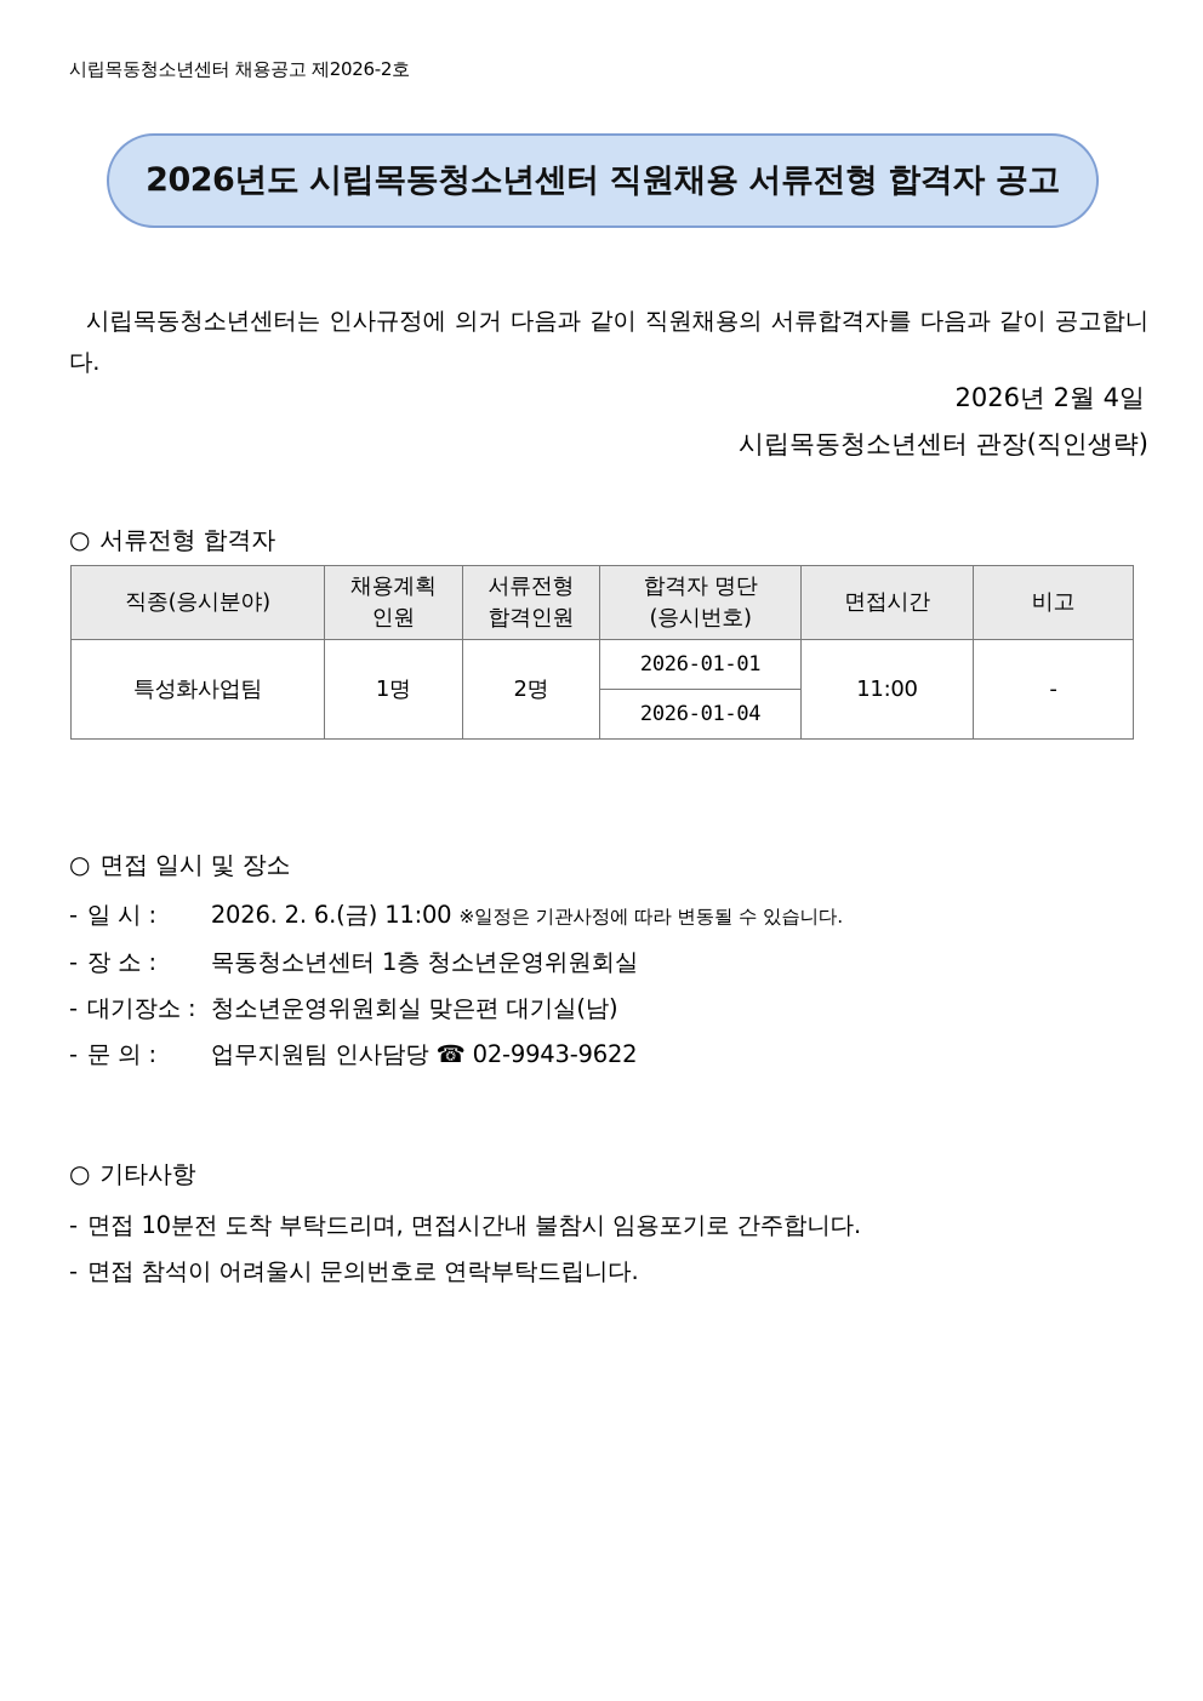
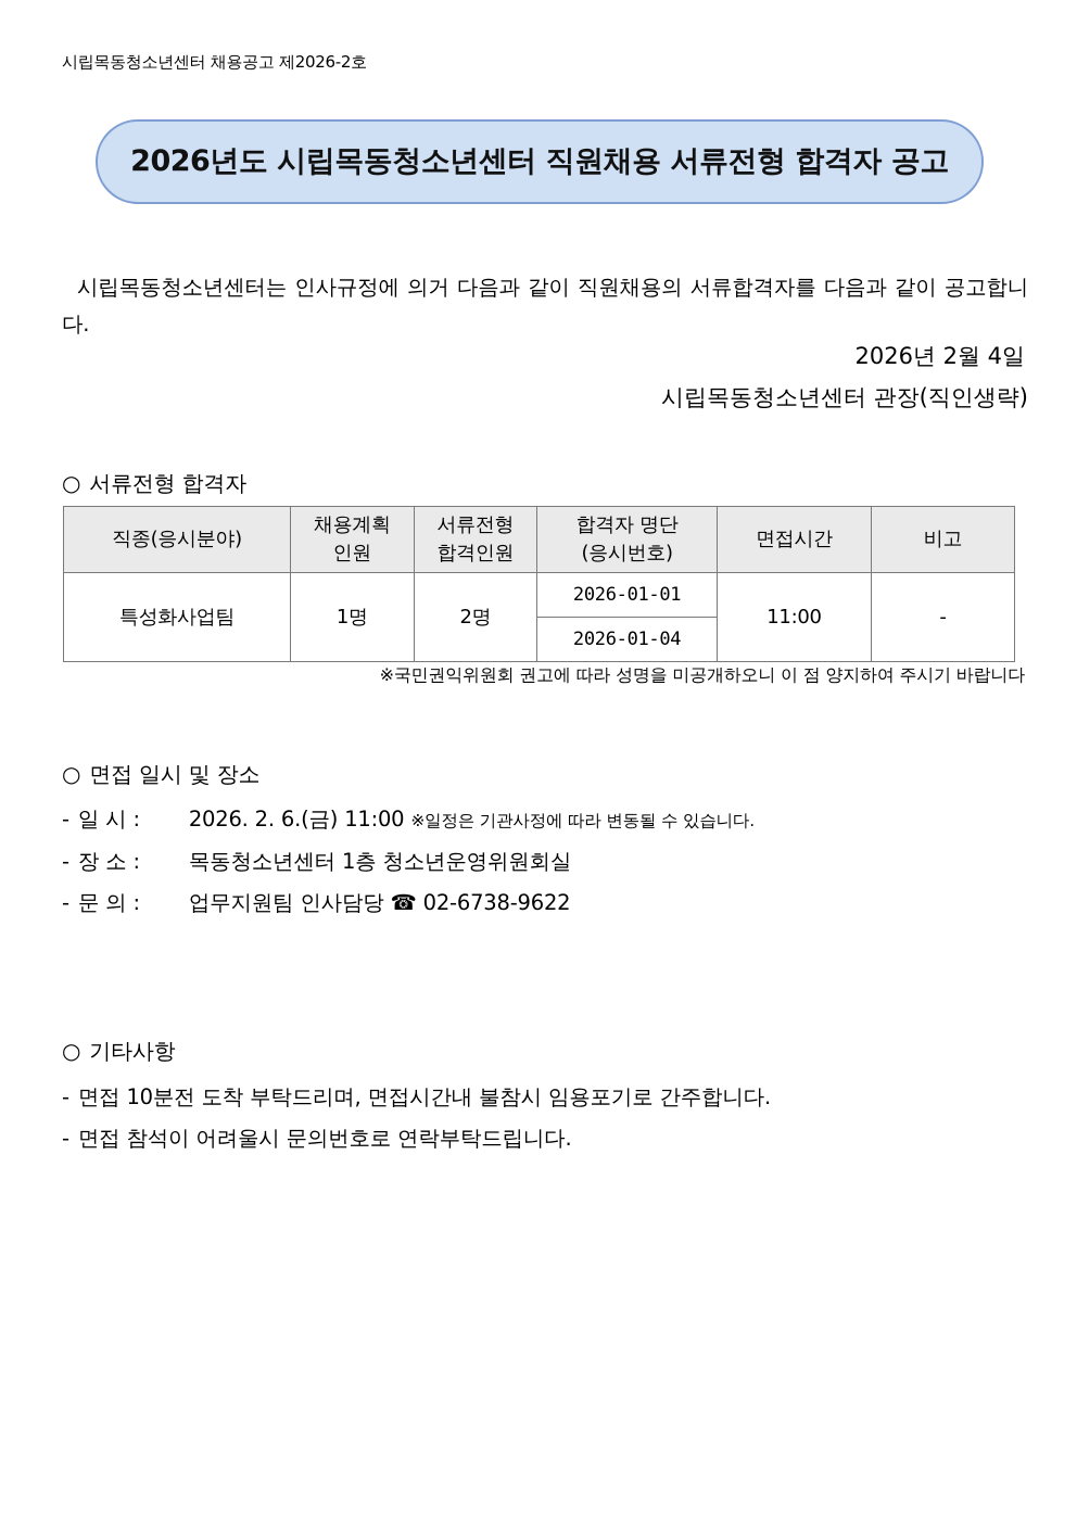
  시립목동청소년센터 채용공고 제2026-2호
  2026년도 시립목동청소년센터 직원채용 서류전형 합격자 공고
  시립목동청소년센터는 인사규정에 의거 다음과 같이 직원채용의 서류합격자를 다음과 같이 공고합니다.
  2026년 2월 4일
  시립목동청소년센터 관장(직인생략)
  ○ 서류전형 합격자
  직종(응시분야)	채용계획인원	서류전형합격인원	합격자 명단(응시번호)	면접시간	비고
  특성화사업팀	1명	2명	2026-01-01	11:00	-
  2026-01-04
+ ※국민권익위원회 권고에 따라 성명을 미공개하오니 이 점 양지하여 주시기 바랍니다
  ○ 면접 일시 및 장소
  - 일 시 : 2026. 2. 6.(금) 11:00 ※일정은 기관사정에 따라 변동될 수 있습니다.
  - 장 소 : 목동청소년센터 1층 청소년운영위원회실
- - 대기장소 : 청소년운영위원회실 맞은편 대기실(남)
- - 문 의 : 업무지원팀 인사담당 ☎ 02-9943-9622
+ - 문 의 : 업무지원팀 인사담당 ☎ 02-6738-9622
  ○ 기타사항
  - 면접 10분전 도착 부탁드리며, 면접시간내 불참시 임용포기로 간주합니다.
  - 면접 참석이 어려울시 문의번호로 연락부탁드립니다.
